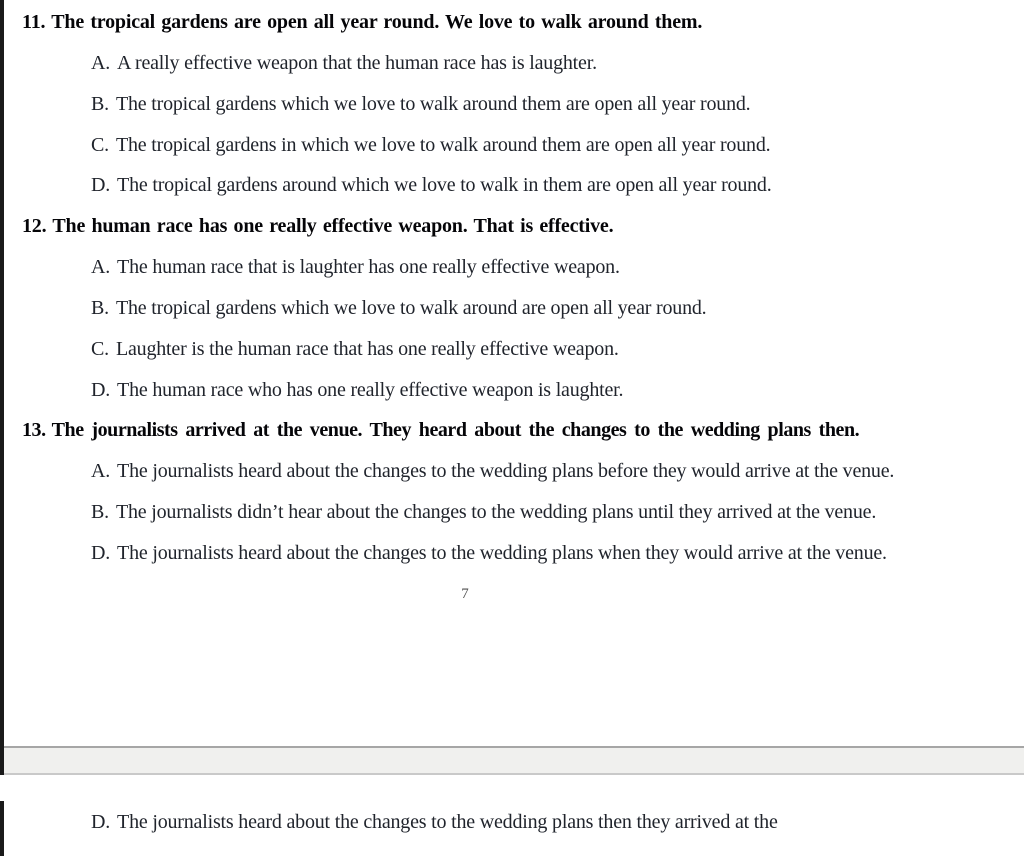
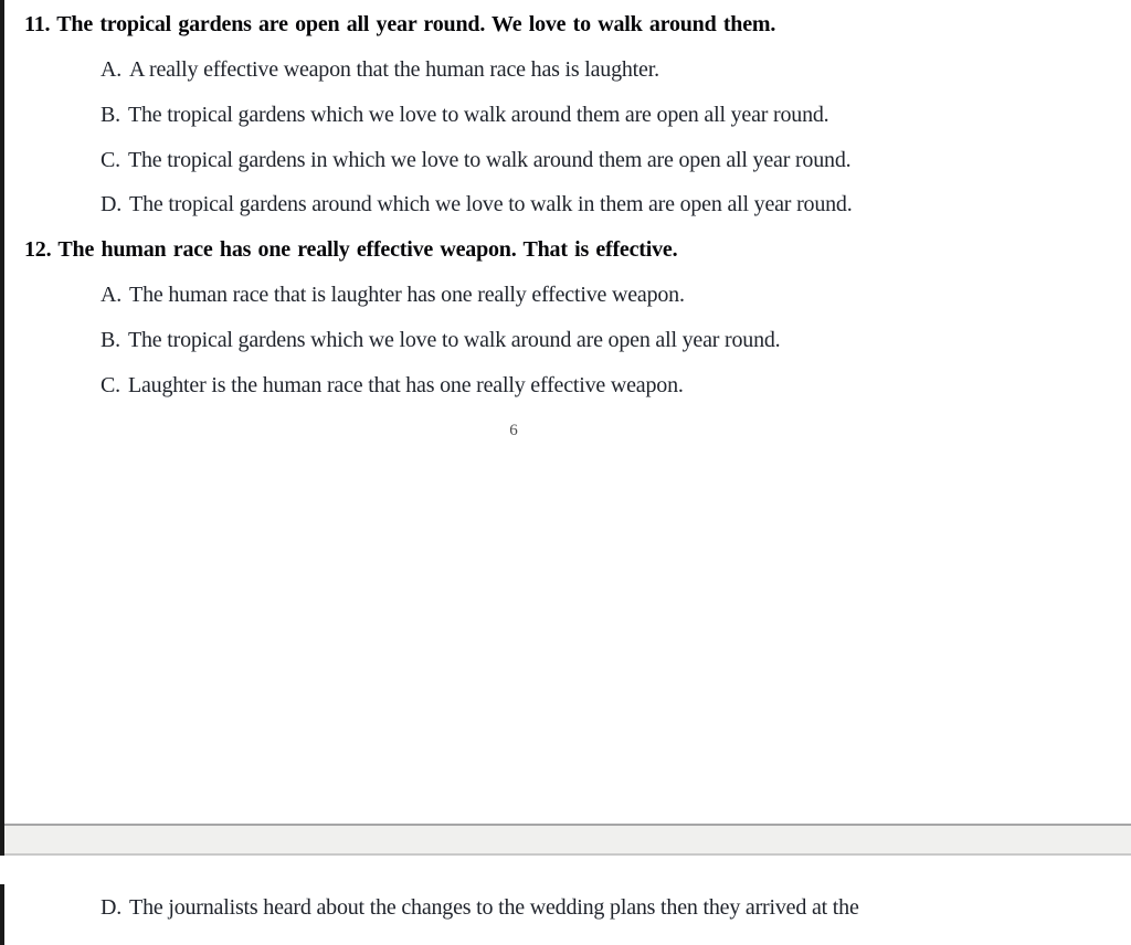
  11. The tropical gardens are open all year round. We love to walk around them.
  A. A really effective weapon that the human race has is laughter.
  B. The tropical gardens which we love to walk around them are open all year round.
  C. The tropical gardens in which we love to walk around them are open all year round.
  D. The tropical gardens around which we love to walk in them are open all year round.
  12. The human race has one really effective weapon. That is effective.
  A. The human race that is laughter has one really effective weapon.
  B. The tropical gardens which we love to walk around are open all year round.
  C. Laughter is the human race that has one really effective weapon.
- D. The human race who has one really effective weapon is laughter.
- 13. The journalists arrived at the venue. They heard about the changes to the wedding plans then.
- A. The journalists heard about the changes to the wedding plans before they would arrive at the venue.
- B. The journalists didn’t hear about the changes to the wedding plans until they arrived at the venue.
- D. The journalists heard about the changes to the wedding plans when they would arrive at the venue.
- 7
+ 6
  D. The journalists heard about the changes to the wedding plans then they arrived at the
